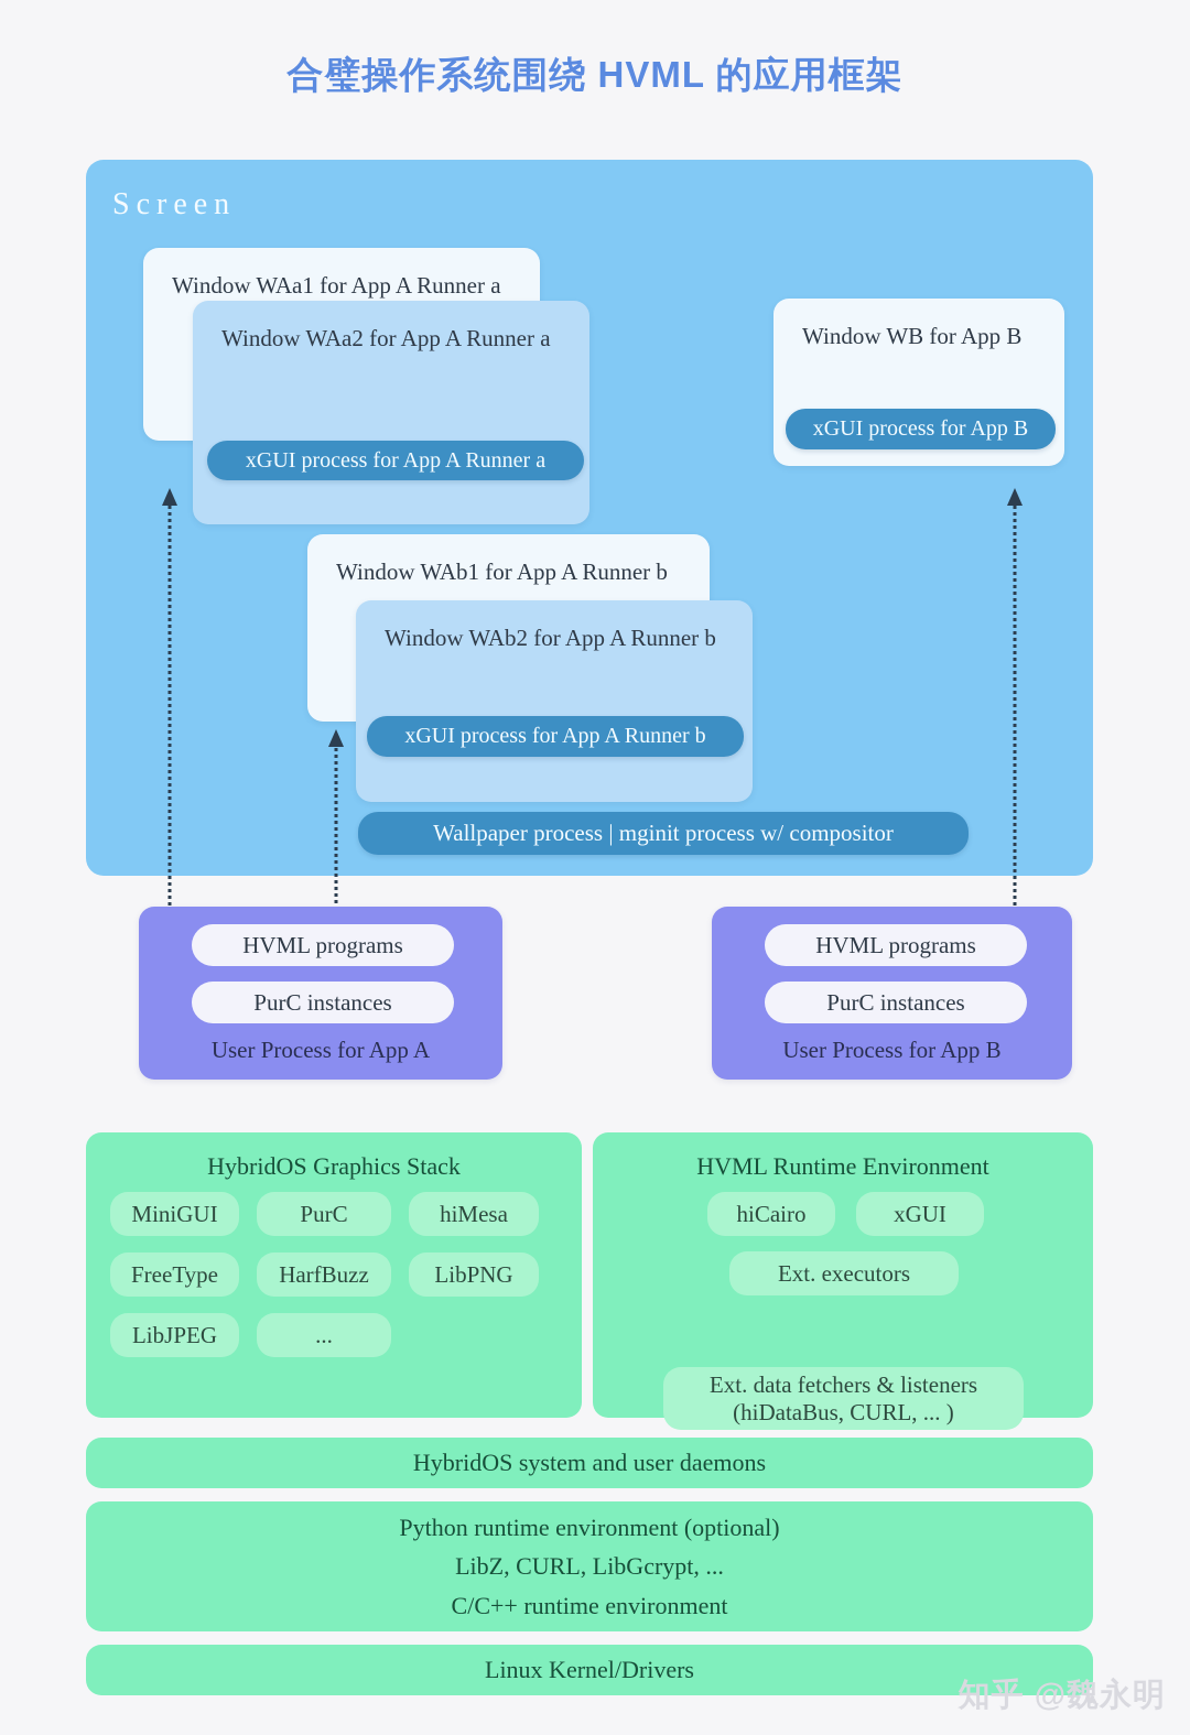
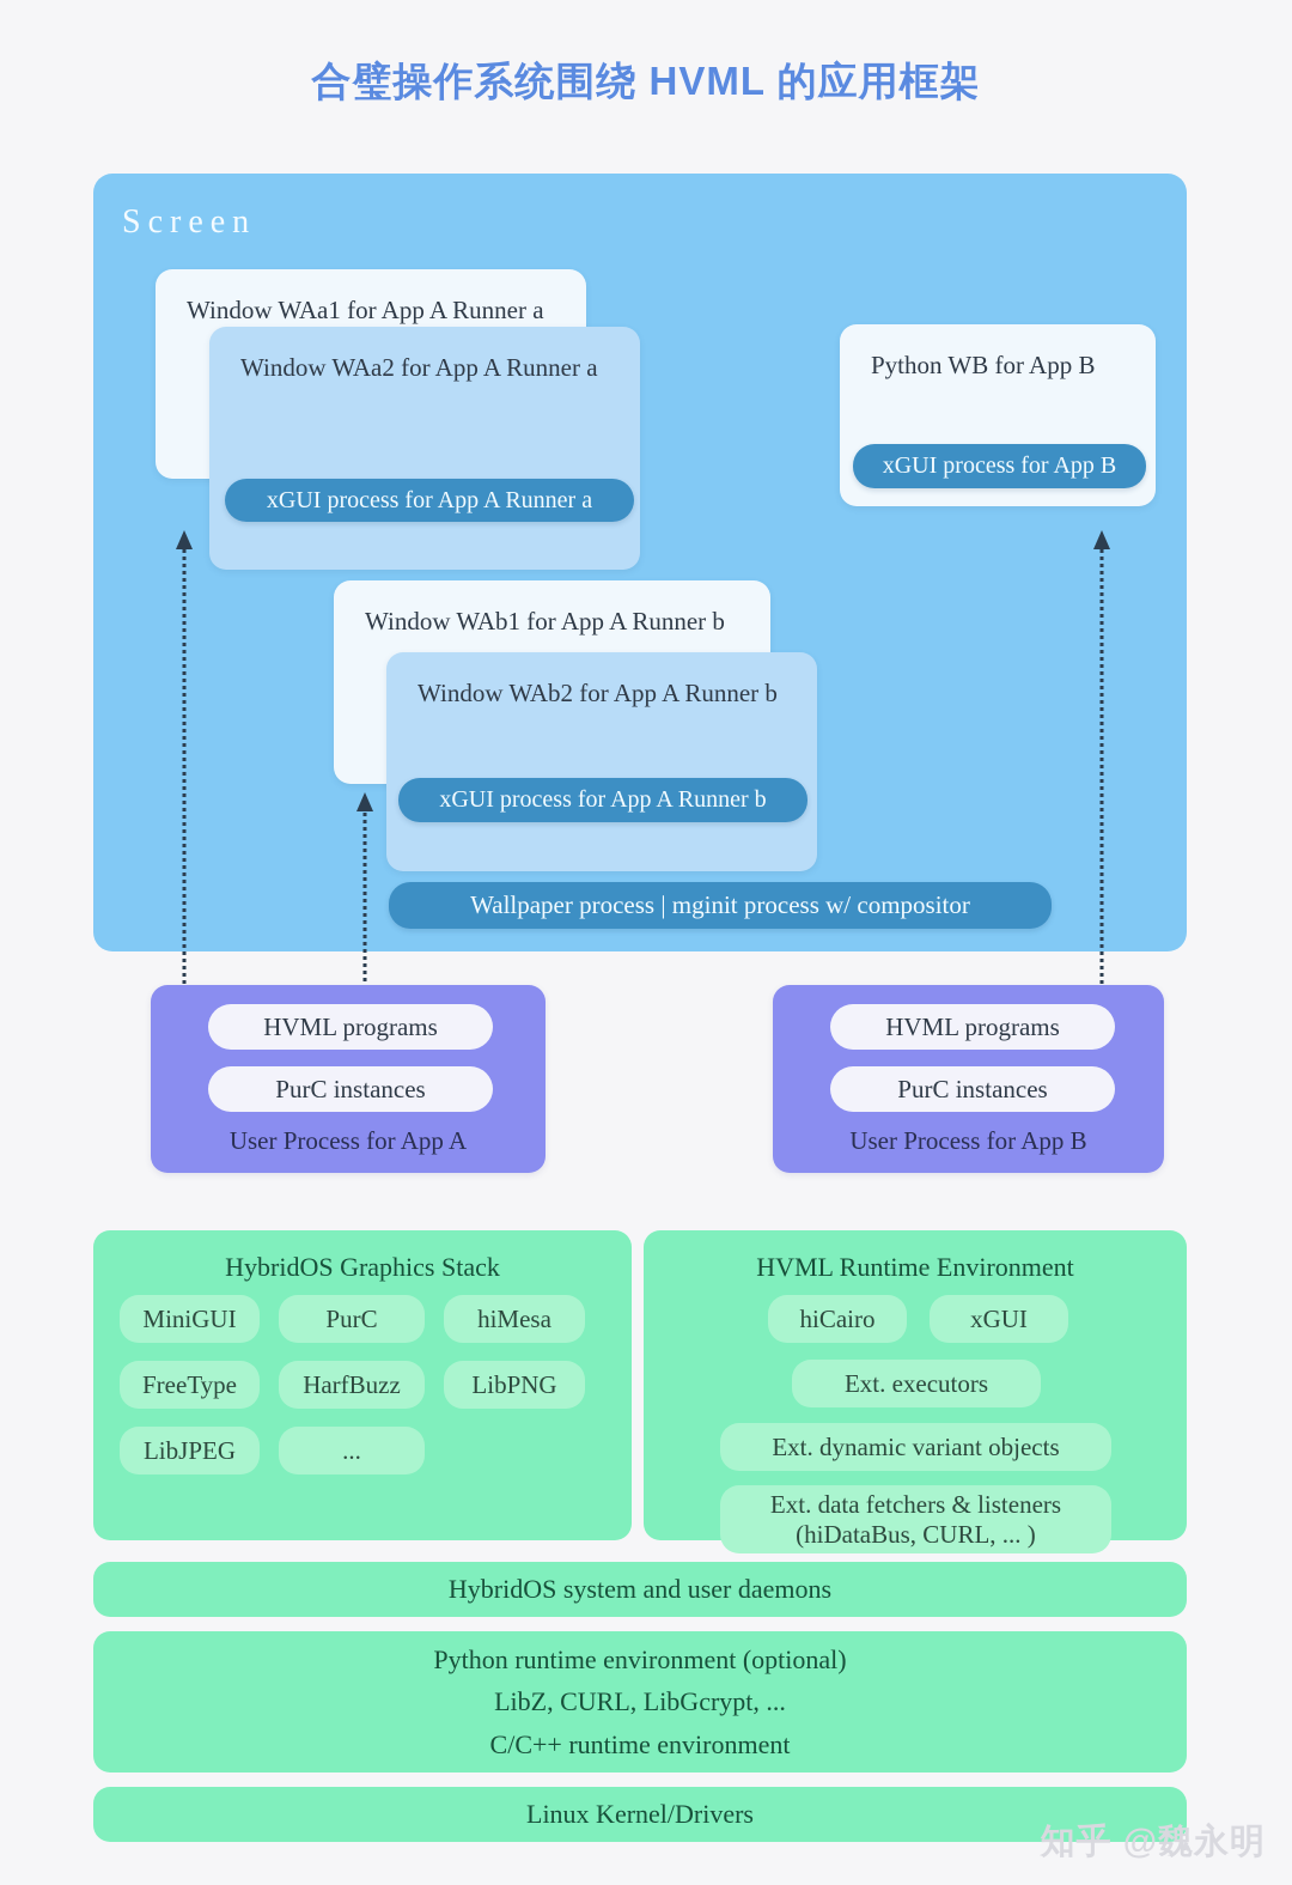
  合璧操作系统围绕 HVML 的应用框架
  Screen
  Window WAa1 for App A Runner a
  Window WAa2 for App A Runner a
  xGUI process for App A Runner a
  Window WAb1 for App A Runner b
  Window WAb2 for App A Runner b
  xGUI process for App A Runner b
- Window WB for App B
+ Python WB for App B
  xGUI process for App B
  Wallpaper process | mginit process w/ compositor
  HVML programs
  PurC instances
  User Process for App A
  HVML programs
  PurC instances
  User Process for App B
  HybridOS Graphics Stack
  MiniGUI
  PurC
  hiMesa
  FreeType
  HarfBuzz
  LibPNG
  LibJPEG
  ...
  HVML Runtime Environment
  hiCairo
  xGUI
  Ext. executors
+ Ext. dynamic variant objects
  Ext. data fetchers & listeners
  (hiDataBus, CURL, ... )
  HybridOS system and user daemons
  Python runtime environment (optional)
  LibZ, CURL, LibGcrypt, ...
  C/C++ runtime environment
  Linux Kernel/Drivers
  知乎 @魏永明
